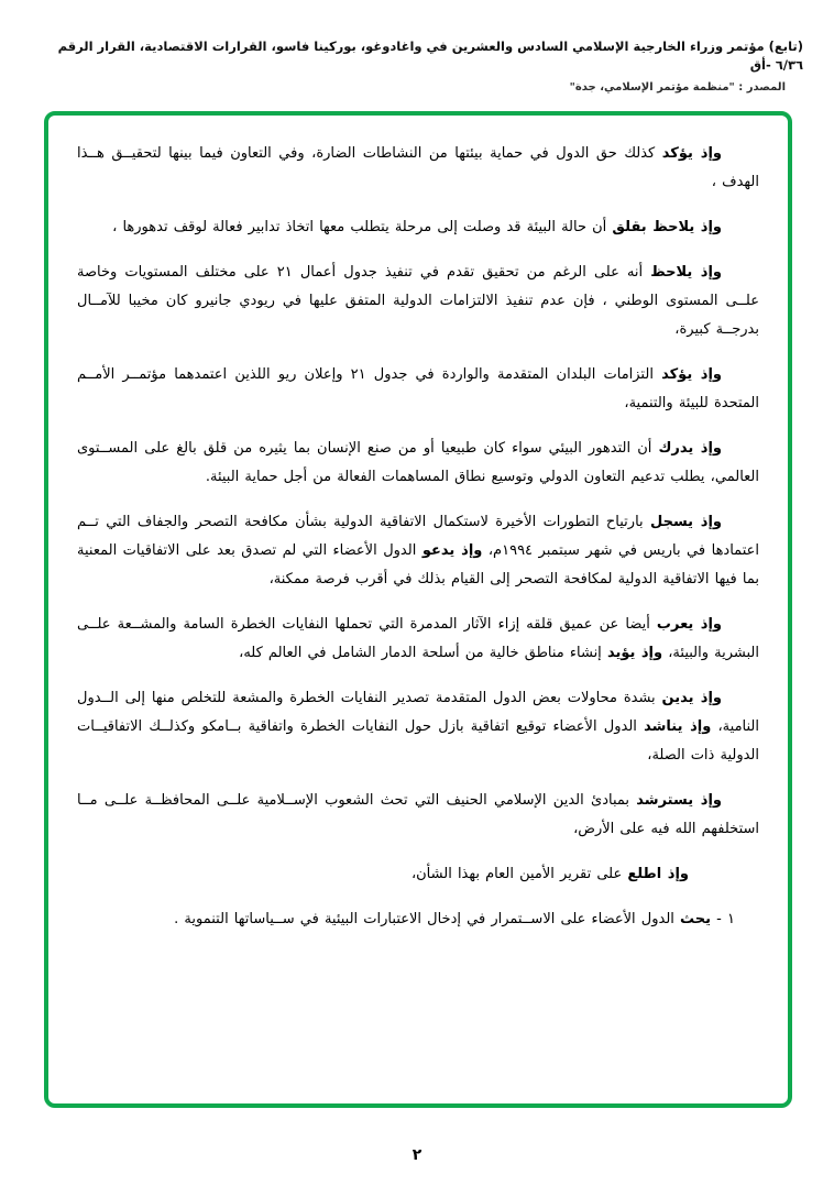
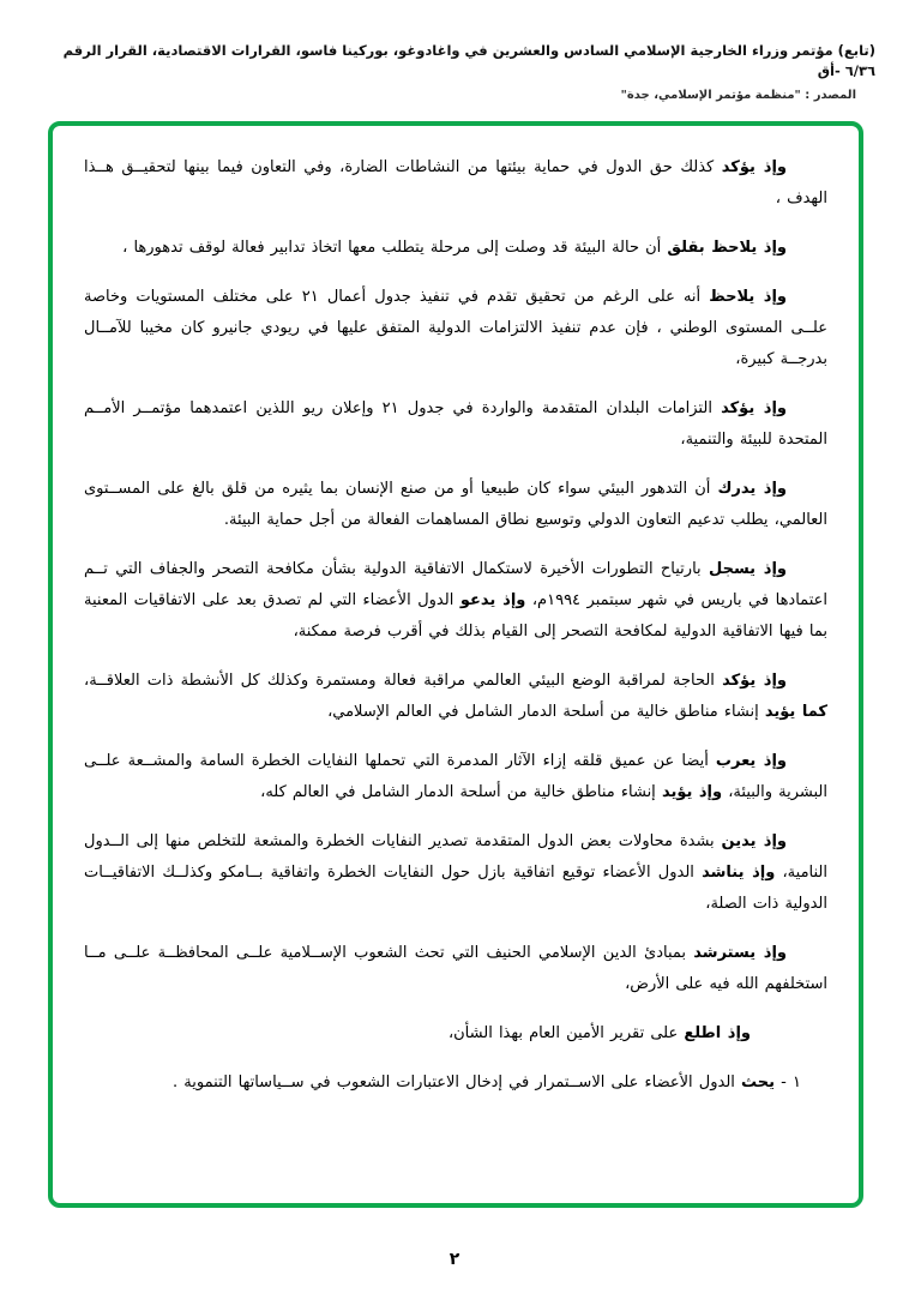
  (تابع) مؤتمر وزراء الخارجية الإسلامي السادس والعشرين في واغادوغو، بوركينا فاسو، القرارات الاقتصادية، القرار الرقم ٦/٣٦ -أق
  المصدر : "منظمة مؤتمر الإسلامي، جدة"
  وإذ يؤكد كذلك حق الدول في حماية بيئتها من النشاطات الضارة، وفي التعاون فيما بينها لتحقيــق هــذا الهدف ،
  وإذ يلاحظ بقلق أن حالة البيئة قد وصلت إلى مرحلة يتطلب معها اتخاذ تدابير فعالة لوقف تدهورها ،
  وإذ يلاحظ أنه على الرغم من تحقيق تقدم في تنفيذ جدول أعمال ٢١ على مختلف المستويات وخاصة علــى المستوى الوطني ، فإن عدم تنفيذ الالتزامات الدولية المتفق عليها في ريودي جانيرو كان مخيبا للآمــال بدرجــة كبيرة،
  وإذ يؤكد التزامات البلدان المتقدمة والواردة في جدول ٢١ وإعلان ريو اللذين اعتمدهما مؤتمــر الأمــم المتحدة للبيئة والتنمية،
  وإذ يدرك أن التدهور البيئي سواء كان طبيعيا أو من صنع الإنسان بما يثيره من قلق بالغ على المســتوى العالمي، يطلب تدعيم التعاون الدولي وتوسيع نطاق المساهمات الفعالة من أجل حماية البيئة.
  وإذ يسجل بارتياح التطورات الأخيرة لاستكمال الاتفاقية الدولية بشأن مكافحة التصحر والجفاف التي تــم اعتمادها في باريس في شهر سبتمبر ١٩٩٤م، وإذ يدعو الدول الأعضاء التي لم تصدق بعد على الاتفاقيات المعنية بما فيها الاتفاقية الدولية لمكافحة التصحر إلى القيام بذلك في أقرب فرصة ممكنة،
+ وإذ يؤكد الحاجة لمراقبة الوضع البيئي العالمي مراقبة فعالة ومستمرة وكذلك كل الأنشطة ذات العلاقــة، كما يؤيد إنشاء مناطق خالية من أسلحة الدمار الشامل في العالم الإسلامي،
  وإذ يعرب أيضا عن عميق قلقه إزاء الآثار المدمرة التي تحملها النفايات الخطرة السامة والمشــعة علــى البشرية والبيئة، وإذ يؤيد إنشاء مناطق خالية من أسلحة الدمار الشامل في العالم كله،
  وإذ يدين بشدة محاولات بعض الدول المتقدمة تصدير النفايات الخطرة والمشعة للتخلص منها إلى الــدول النامية، وإذ يناشد الدول الأعضاء توقيع اتفاقية بازل حول النفايات الخطرة واتفاقية بــامكو وكذلــك الاتفاقيــات الدولية ذات الصلة،
  وإذ يسترشد بمبادئ الدين الإسلامي الحنيف التي تحث الشعوب الإســلامية علــى المحافظــة علــى مــا استخلفهم الله فيه على الأرض،
  وإذ اطلع على تقرير الأمين العام بهذا الشأن،
- ١ - يحث الدول الأعضاء على الاســتمرار في إدخال الاعتبارات البيئية في ســياساتها التنموية .
+ ١ - يحث الدول الأعضاء على الاســتمرار في إدخال الاعتبارات الشعوب في ســياساتها التنموية .
  ٢
